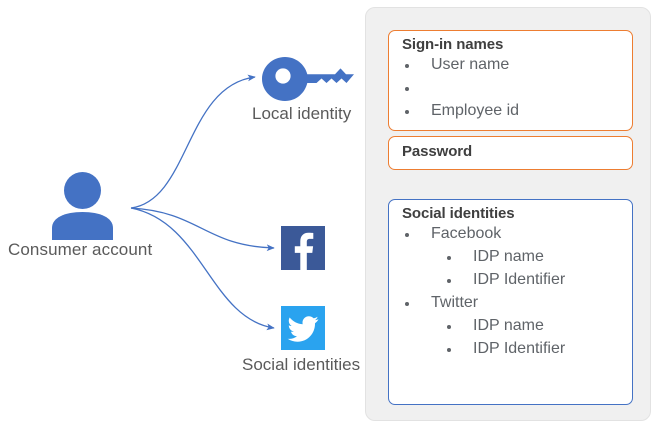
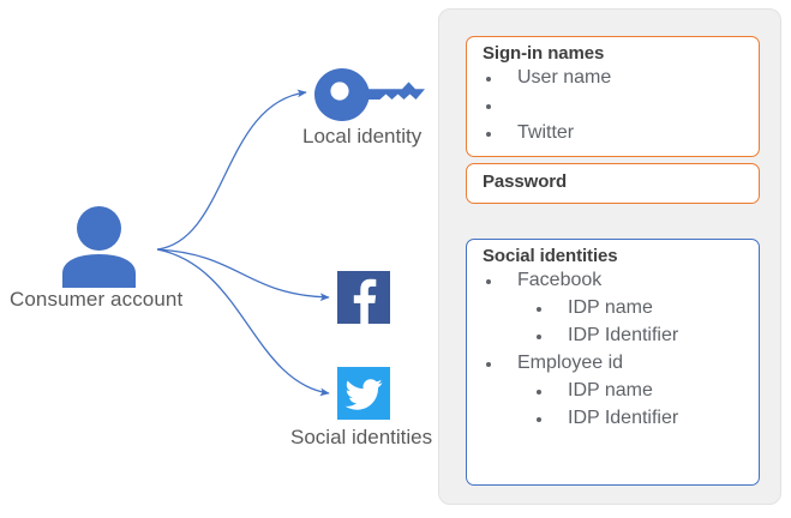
  Consumer account
  Local identity
  Social identities
  Sign-in names
  User name
- Employee id
+ Twitter
  Password
  Social identities
  Facebook
  IDP name
  IDP Identifier
- Twitter
+ Employee id
  IDP name
  IDP Identifier
